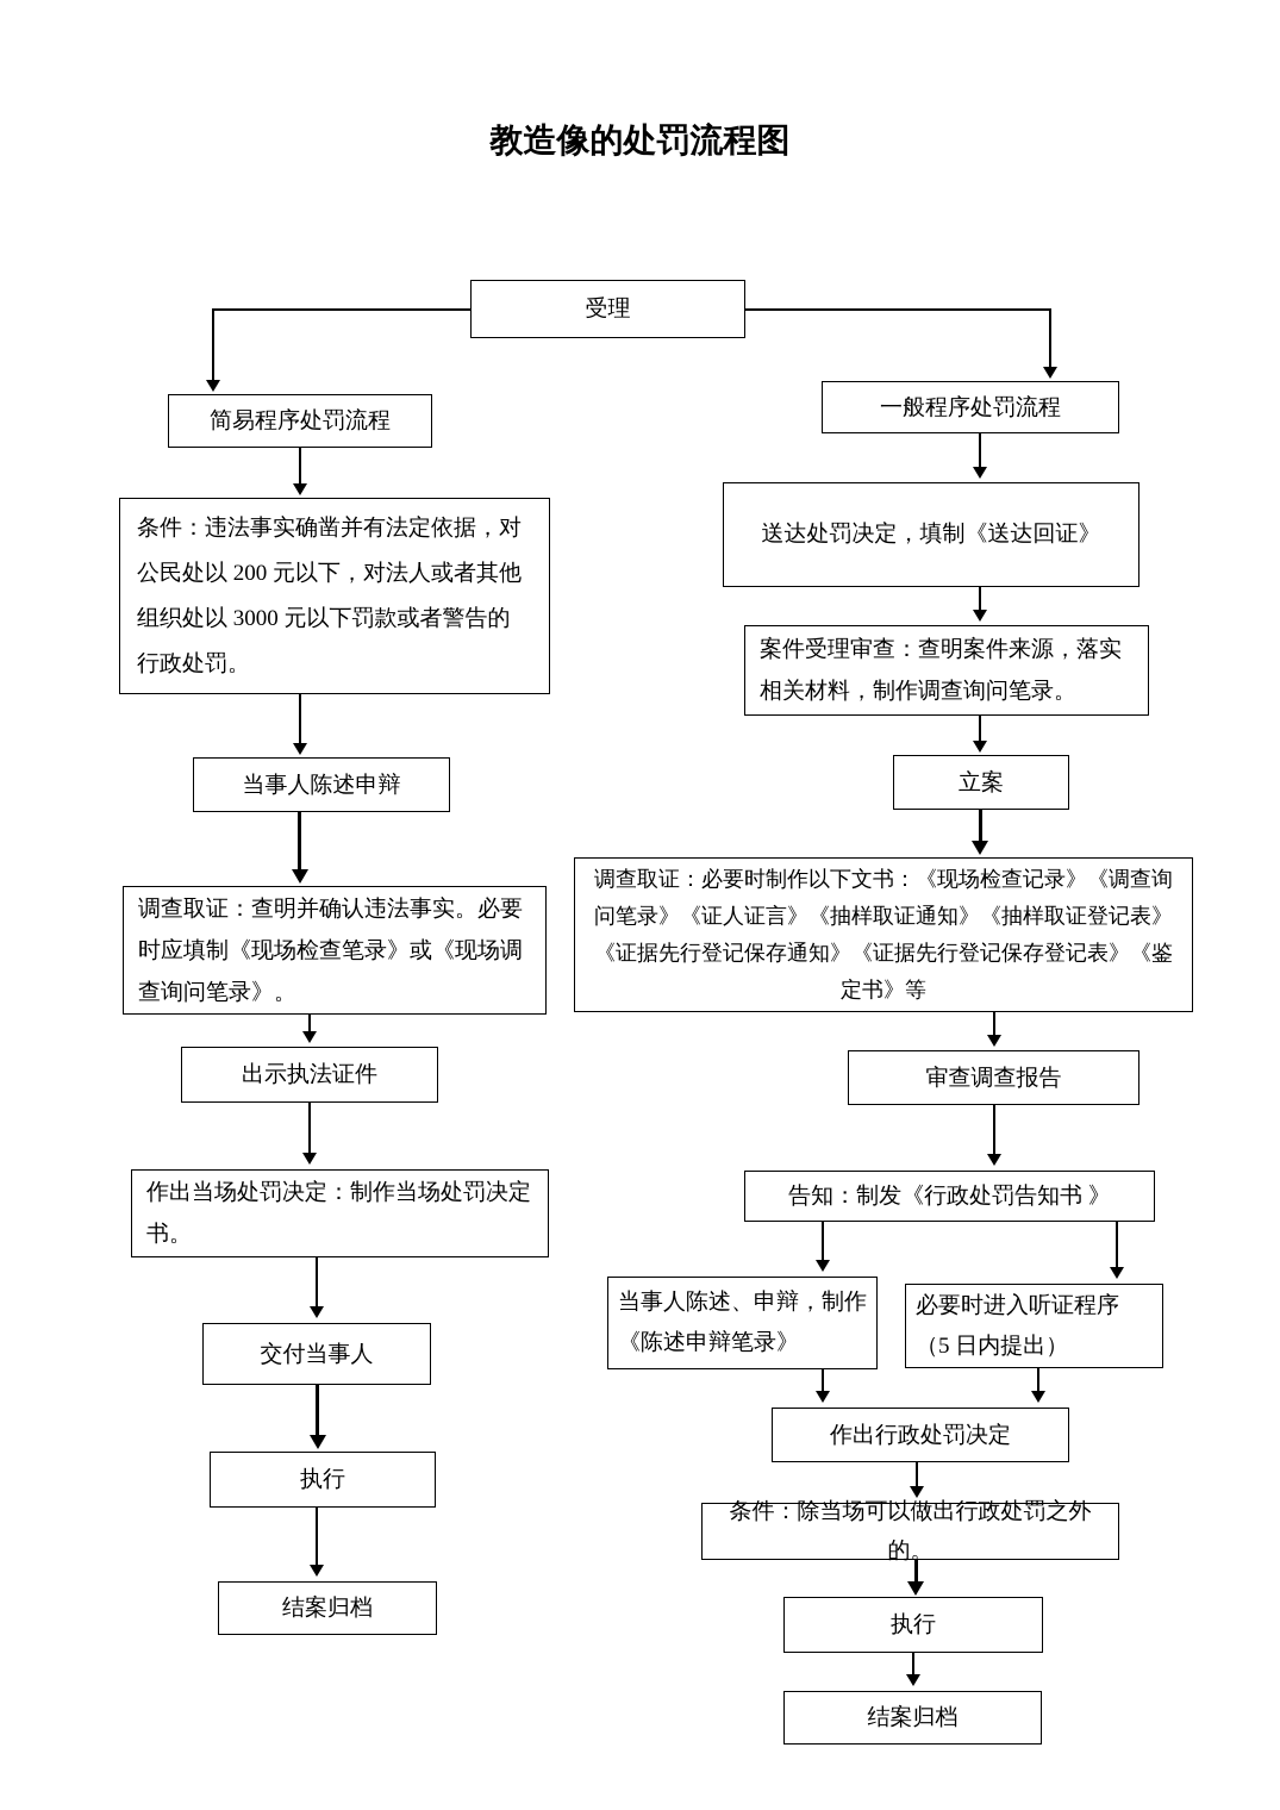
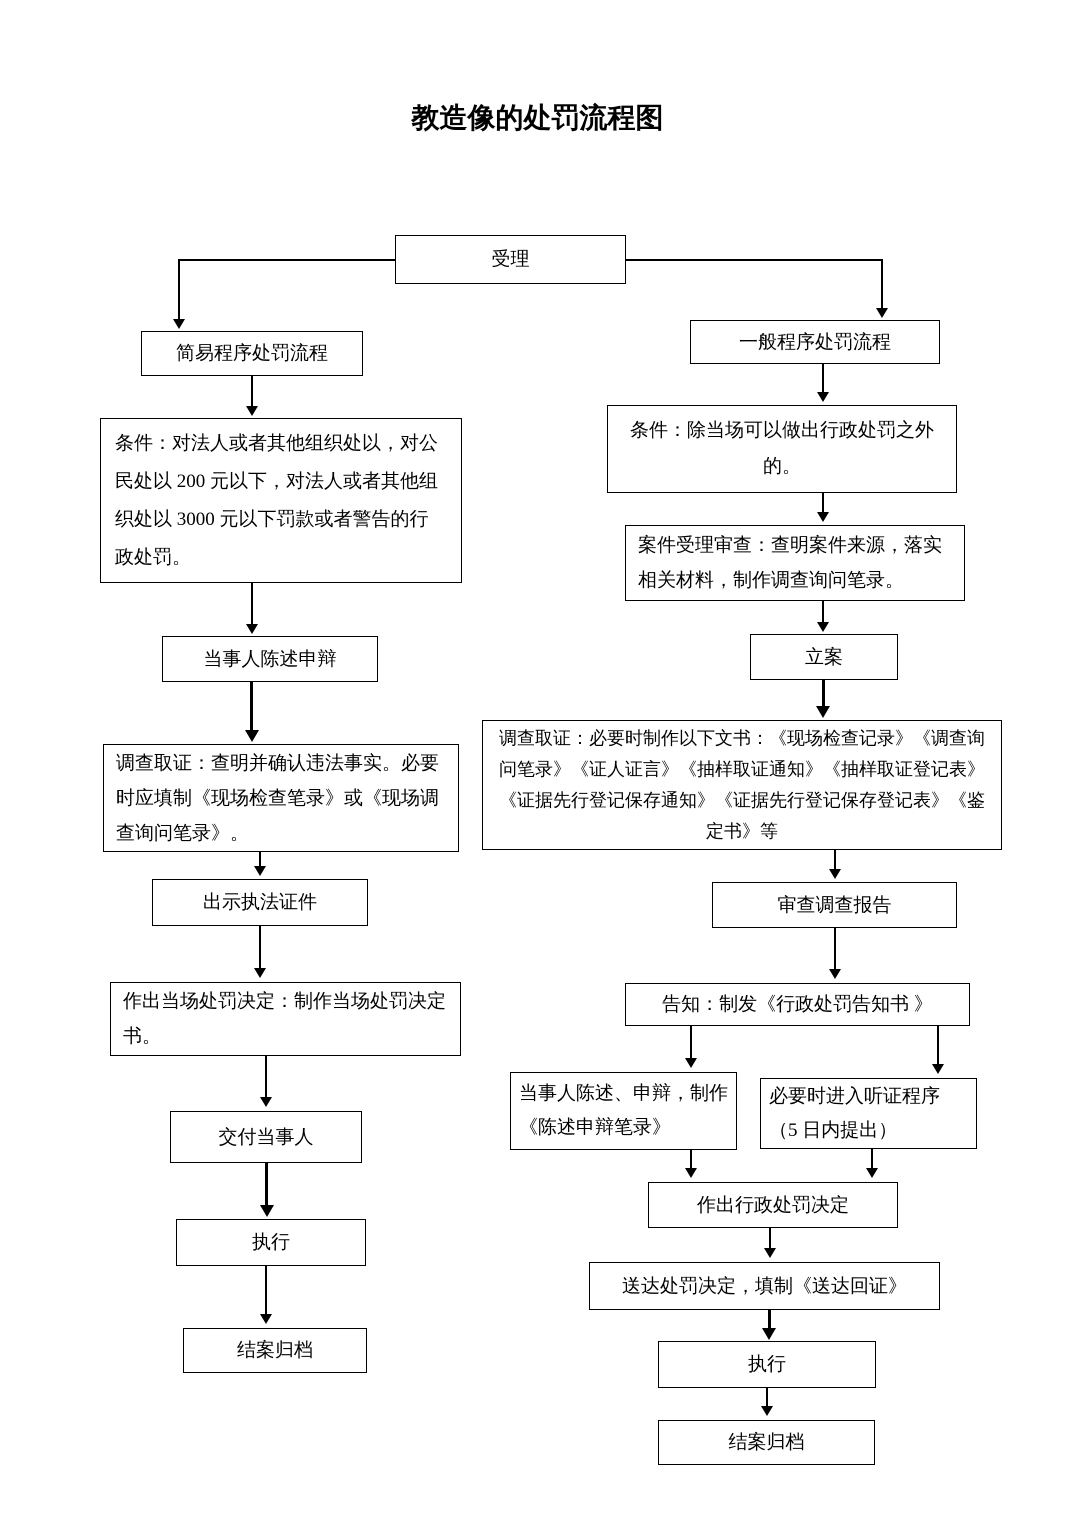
  教造像的处罚流程图
  受理
  简易程序处罚流程
  一般程序处罚流程
- 条件：违法事实确凿并有法定依据，对公民处以 200 元以下，对法人或者其他组织处以 3000 元以下罚款或者警告的行政处罚。
+ 条件：对法人或者其他组织处以，对公民处以 200 元以下，对法人或者其他组织处以 3000 元以下罚款或者警告的行政处罚。
  当事人陈述申辩
  调查取证：查明并确认违法事实。必要时应填制《现场检查笔录》或《现场调查询问笔录》。
  出示执法证件
  作出当场处罚决定：制作当场处罚决定书。
  交付当事人
  执行
  结案归档
- 送达处罚决定，填制《送达回证》
+ 条件：除当场可以做出行政处罚之外的。
  案件受理审查：查明案件来源，落实相关材料，制作调查询问笔录。
  立案
  调查取证：必要时制作以下文书：《现场检查记录》《调查询问笔录》《证人证言》《抽样取证通知》《抽样取证登记表》《证据先行登记保存通知》《证据先行登记保存登记表》《鉴定书》等
  审查调查报告
  告知：制发《行政处罚告知书 》
  当事人陈述、申辩，制作《陈述申辩笔录》
  必要时进入听证程序（5 日内提出）
  作出行政处罚决定
- 条件：除当场可以做出行政处罚之外的。
+ 送达处罚决定，填制《送达回证》
  执行
  结案归档
